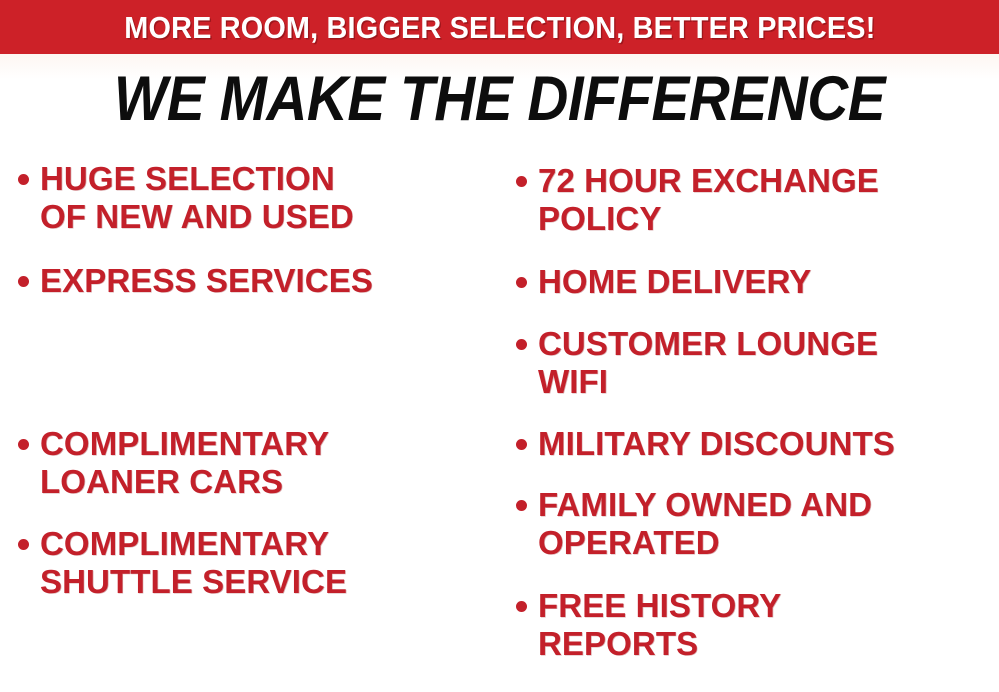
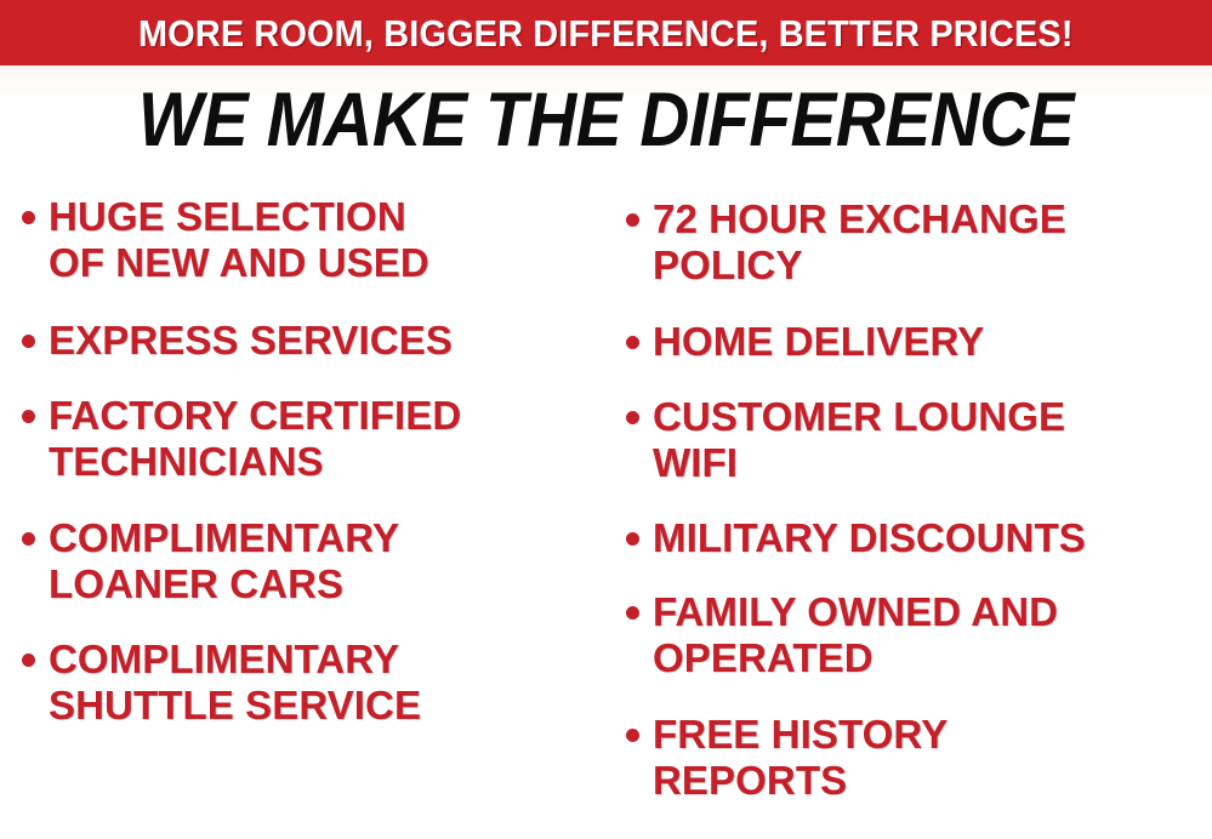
- MORE ROOM, BIGGER SELECTION, BETTER PRICES!
+ MORE ROOM, BIGGER DIFFERENCE, BETTER PRICES!
  WE MAKE THE DIFFERENCE
  HUGE SELECTION
  OF NEW AND USED
  EXPRESS SERVICES
+ FACTORY CERTIFIED
+ TECHNICIANS
  COMPLIMENTARY
  LOANER CARS
  COMPLIMENTARY
  SHUTTLE SERVICE
  72 HOUR EXCHANGE
  POLICY
  HOME DELIVERY
  CUSTOMER LOUNGE
  WIFI
  MILITARY DISCOUNTS
  FAMILY OWNED AND
  OPERATED
  FREE HISTORY
  REPORTS
